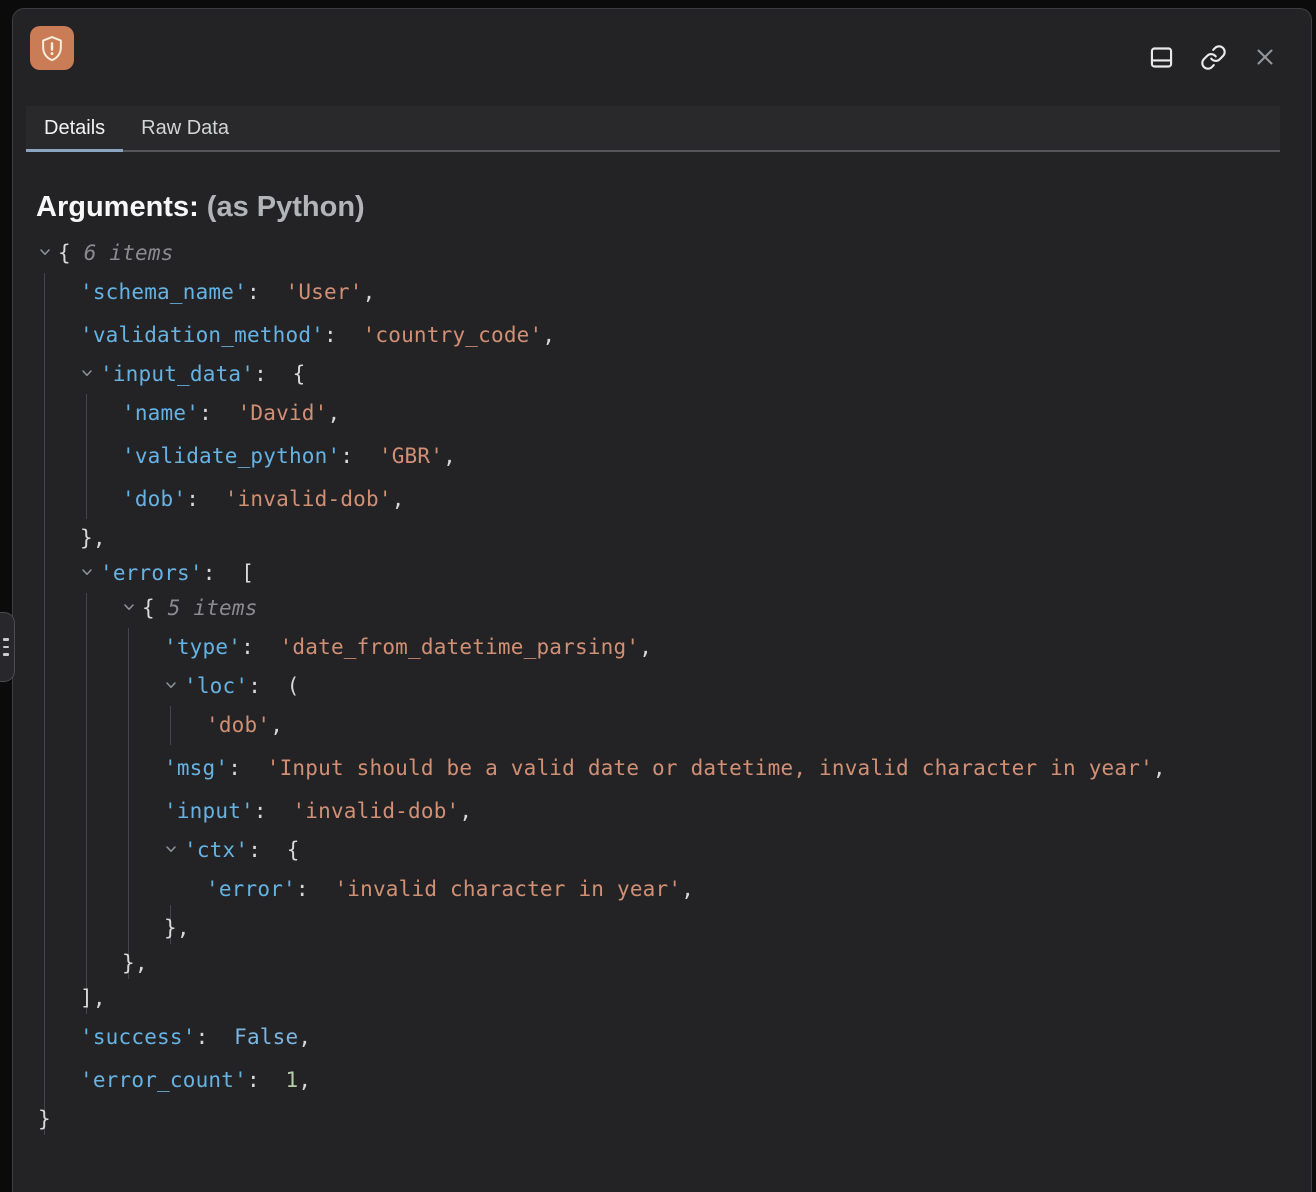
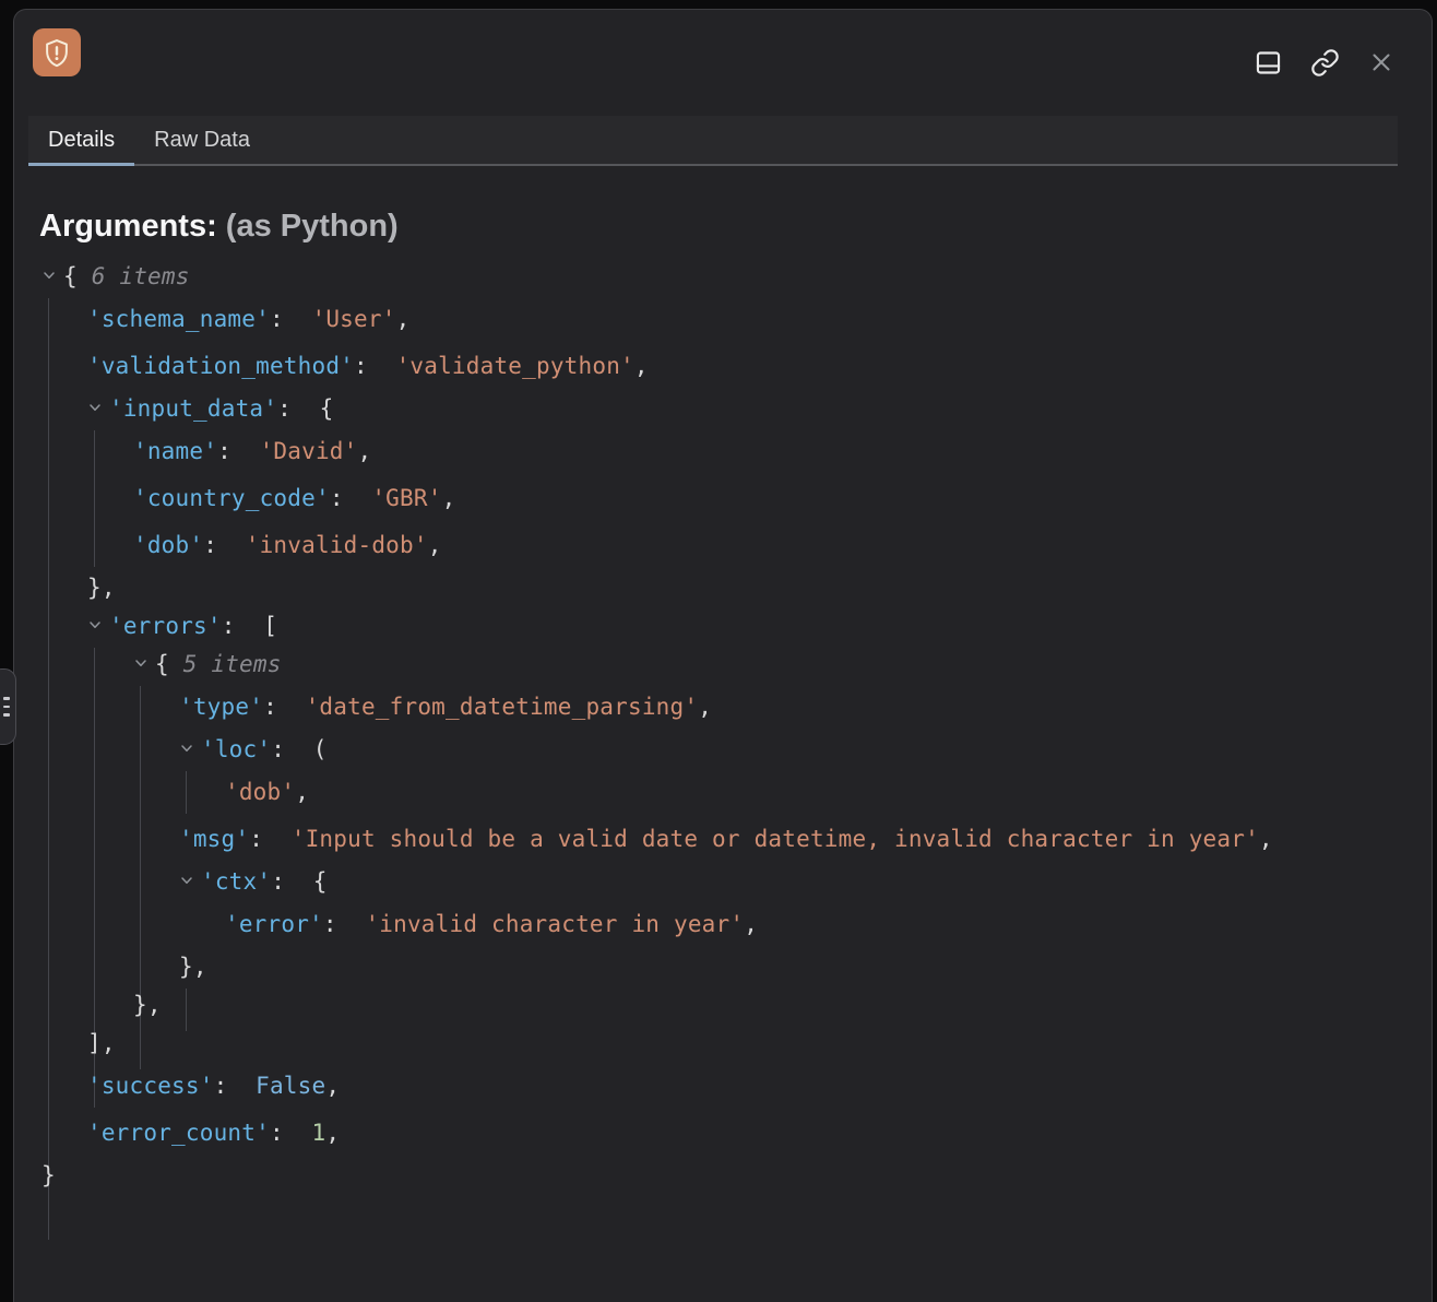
  Details
  Raw Data
  Arguments: (as Python)
  { 6 items
  'schema_name': 'User',
- 'validation_method': 'country_code',
+ 'validation_method': 'validate_python',
  'input_data': {
  'name': 'David',
- 'validate_python': 'GBR',
+ 'country_code': 'GBR',
  'dob': 'invalid-dob',
  },
  'errors': [
  { 5 items
  'type': 'date_from_datetime_parsing',
  'loc': (
  'dob',
  'msg': 'Input should be a valid date or datetime, invalid character in year',
- 'input': 'invalid-dob',
  'ctx': {
  'error': 'invalid character in year',
  },
  },
  ],
  'success': False,
  'error_count': 1,
  }
